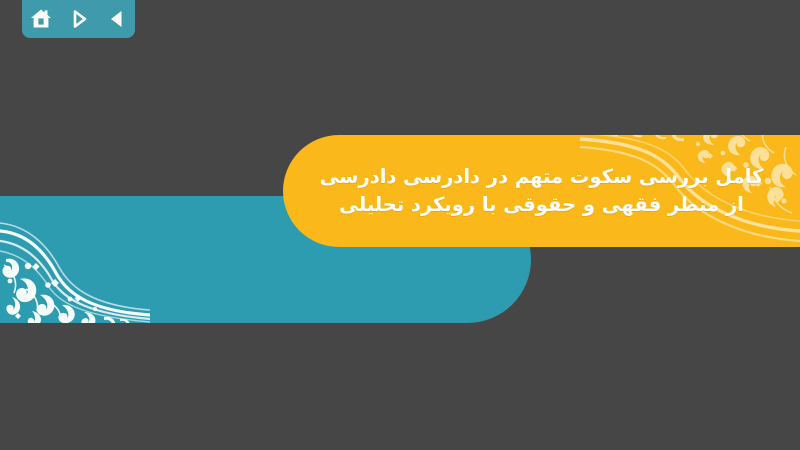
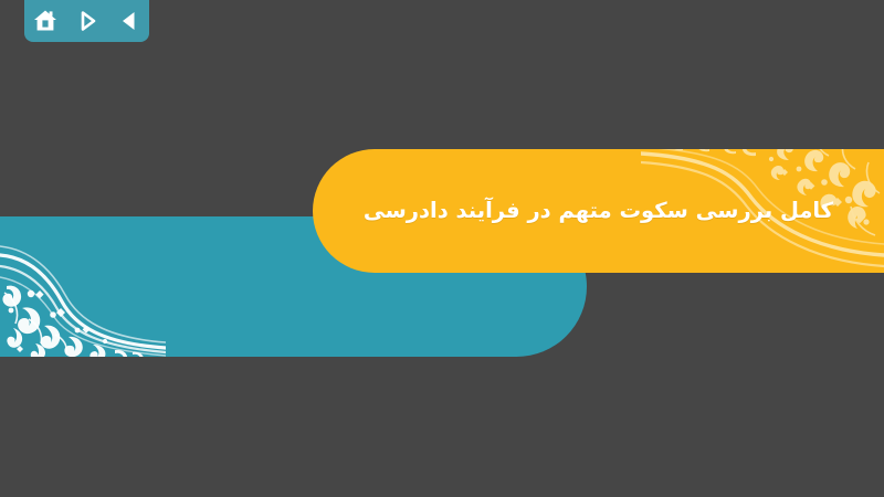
- کامل بررسی سکوت متهم در دادرسی دادرسی
+ کامل بررسی سکوت متهم در فرآیند دادرسی
- از منظر فقهی و حقوقی با رویکرد تحلیلی
